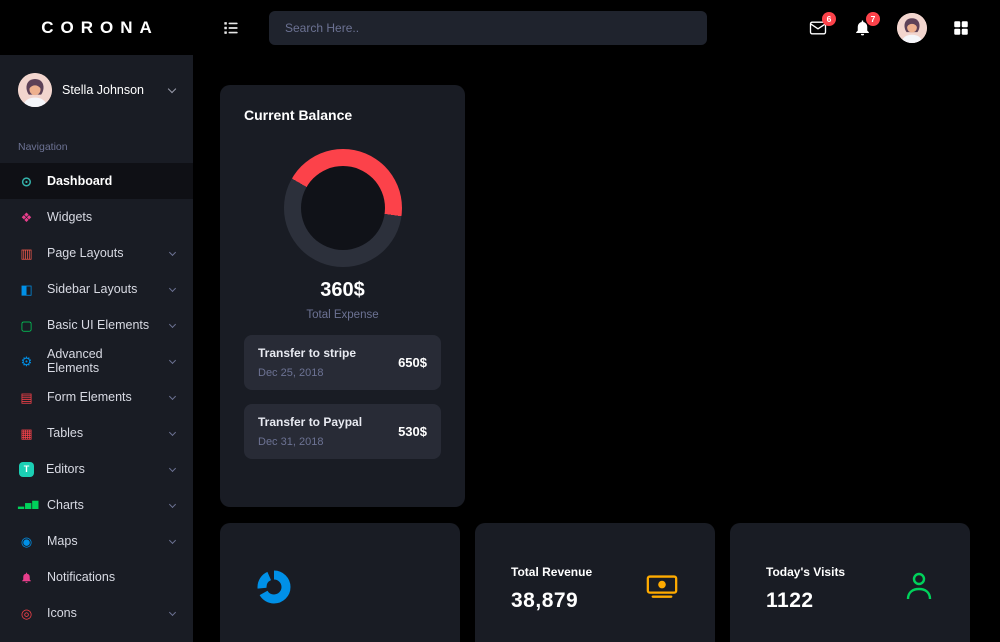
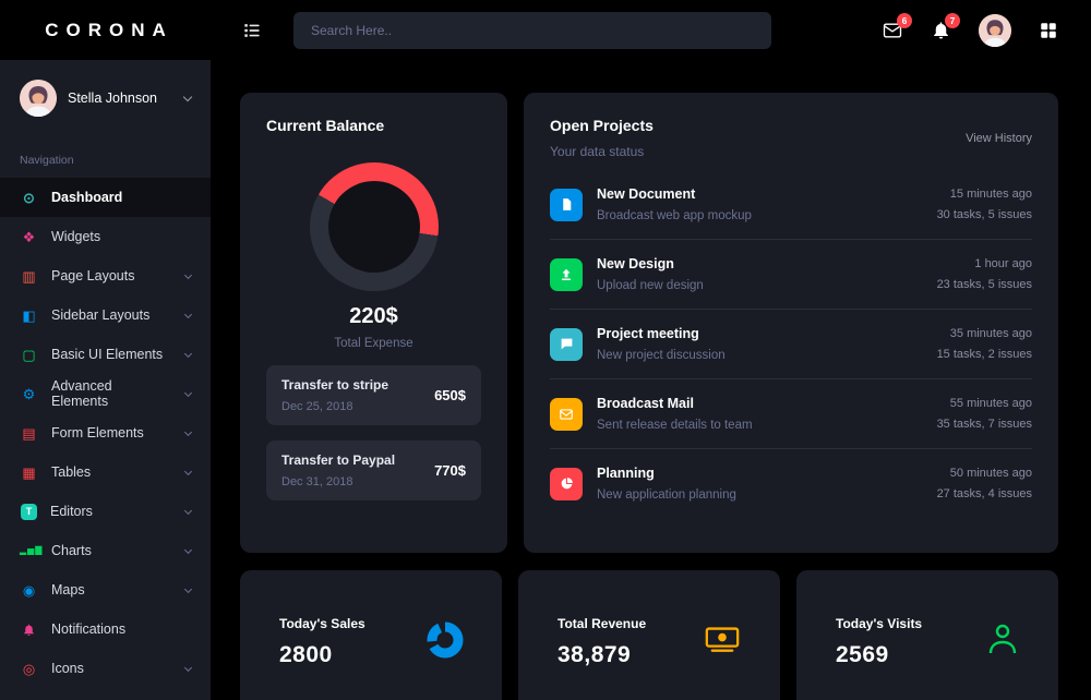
  CORONA
  Stella Johnson
  Navigation
  ⊙
  Dashboard
  ❖
  Widgets
  ▥
  Page Layouts
  ◧
  Sidebar Layouts
  ▢
  Basic UI Elements
  ⚙
  Advanced Elements
  ▤
  Form Elements
  ▦
  Tables
  T
  Editors
  ▂▅▇
  Charts
  ◉
  Maps
  Notifications
  ◎
  Icons
  Search Here..
  6
  7
  Current Balance
- 360$
+ 220$
  Total Expense
  Transfer to stripe
  Dec 25, 2018
  650$
  Transfer to Paypal
  Dec 31, 2018
- 530$
+ 770$
+ Open Projects
+ Your data status
+ View History
+ New Document
+ Broadcast web app mockup
+ 15 minutes ago
+ 30 tasks, 5 issues
+ New Design
+ Upload new design
+ 1 hour ago
+ 23 tasks, 5 issues
+ Project meeting
+ New project discussion
+ 35 minutes ago
+ 15 tasks, 2 issues
+ Broadcast Mail
+ Sent release details to team
+ 55 minutes ago
+ 35 tasks, 7 issues
+ Planning
+ New application planning
+ 50 minutes ago
+ 27 tasks, 4 issues
+ Today's Sales
+ 2800
  Total Revenue
  38,879
  Today's Visits
- 1122
+ 2569
